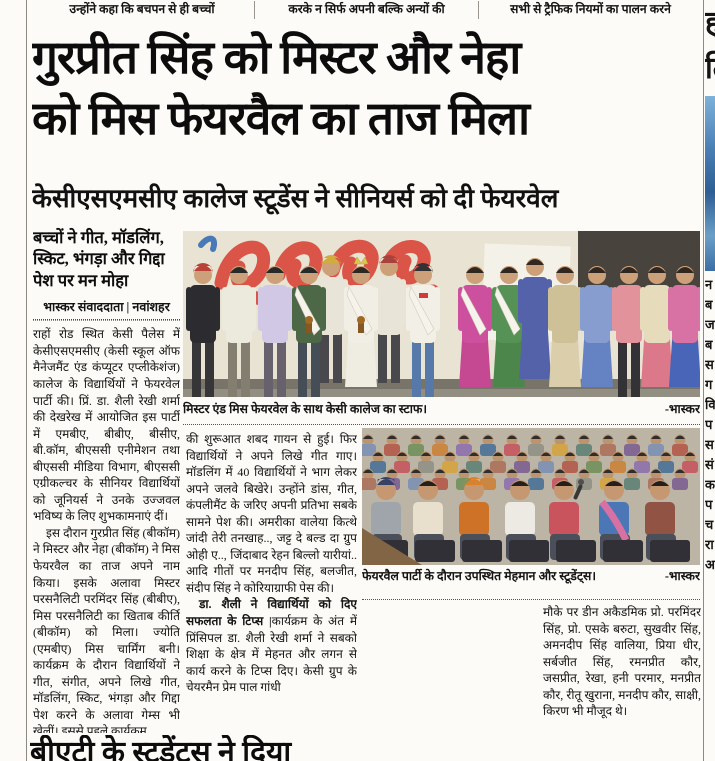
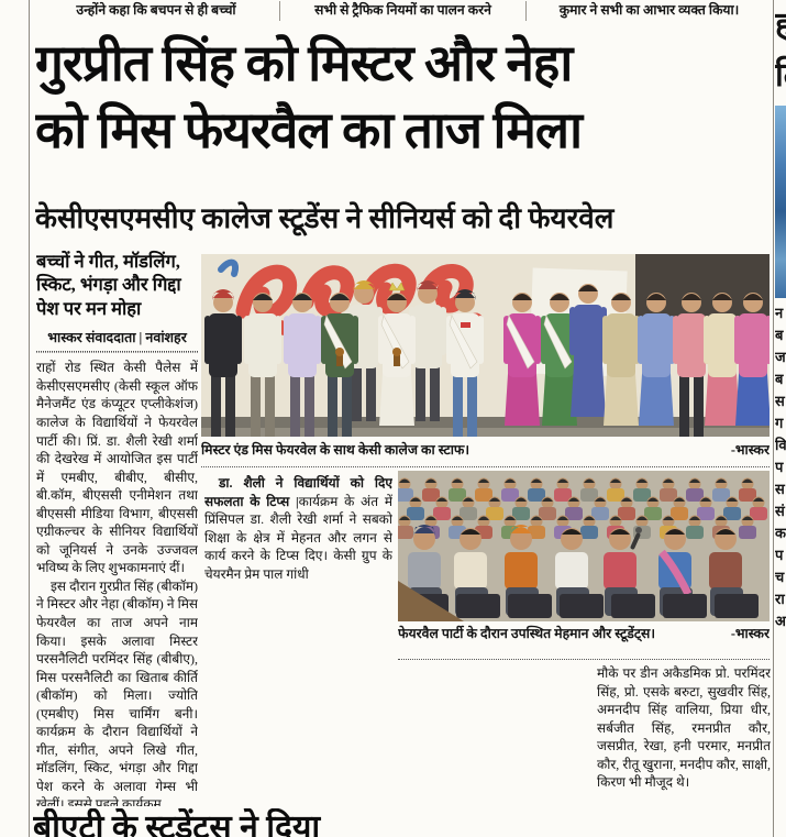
  उन्होंने कहा कि बचपन से ही बच्चों
- करके न सिर्फ अपनी बल्कि अन्यों की
  सभी से ट्रैफिक नियमों का पालन करने
+ कुमार ने सभी का आभार व्यक्त किया।
  गुरप्रीत सिंह को मिस्टर और नेहा
  को मिस फेयरवैल का ताज मिला
  केसीएसएमसीए कालेज स्टूडेंस ने सीनियर्स को दी फेयरवेल
  बच्चों ने गीत, मॉडलिंग, स्किट, भंगड़ा और गिद्दा पेश पर मन मोहा
  भास्कर संवाददाता | नवांशहर
  राहों रोड स्थित केसी पैलेस में केसीएसएमसीए (केसी स्कूल ऑफ मैनेजमैंट एंड कंप्यूटर एप्लीकेशंज) कालेज के विद्यार्थियों ने फेयरवेल पार्टी की। प्रिं. डा. शैली रेखी शर्मा की देखरेख में आयोजित इस पार्टी में एमबीए, बीबीए, बीसीए, बी.कॉम, बीएससी एनीमेशन तथा बीएससी मीडिया विभाग, बीएससी एग्रीकल्चर के सीनियर विद्यार्थियों को जूनियर्स ने उनके उज्जवल भविष्य के लिए शुभकामनाएं दीं।
  इस दौरान गुरप्रीत सिंह (बीकॉम) ने मिस्टर और नेहा (बीकॉम) ने मिस फेयरवैल का ताज अपने नाम किया। इसके अलावा मिस्टर परसनैलिटी परमिंदर सिंह (बीबीए), मिस परसनैलिटी का खिताब कीर्ति (बीकॉम) को मिला। ज्योति (एमबीए) मिस चार्मिंग बनी। कार्यक्रम के दौरान विद्यार्थियों ने गीत, संगीत, अपने लिखे गीत, मॉडलिंग, स्किट, भंगड़ा और गिद्दा पेश करने के अलावा गेम्स भी खेलीं। इससे पहले कार्यक्रम
  मिस्टर एंड मिस फेयरवेल के साथ केसी कालेज का स्टाफ।
  -भास्कर
- की शुरूआत शबद गायन से हुई। फिर विद्यार्थियों ने अपने लिखे गीत गाए। मॉडलिंग में 40 विद्यार्थियों ने भाग लेकर अपने जलवे बिखेरे। उन्होंने डांस, गीत, कंपलीमैंट के जरिए अपनी प्रतिभा सबके सामने पेश की। अमरीका वालेया कित्थे जांदी तेरी तनखाह.., जट्ट दे बल्ड दा ग्रुप ओही ए.., जिंदाबाद रेहन बिल्लो यारीयां.. आदि गीतों पर मनदीप सिंह, बलजीत, संदीप सिंह ने कोरियाग्राफी पेस की।
  डा. शैली ने विद्यार्थियों को दिए सफलता के टिप्स |कार्यक्रम के अंत में प्रिंसिपल डा. शैली रेखी शर्मा ने सबको शिक्षा के क्षेत्र में मेहनत और लगन से कार्य करने के टिप्स दिए। केसी ग्रुप के चेयरमैन प्रेम पाल गांधी
  फेयरवैल पार्टी के दौरान उपस्थित मेहमान और स्टूडेंट्स।
  -भास्कर
  मौके पर डीन अकैडमिक प्रो. परमिंदर सिंह, प्रो. एसके बरुटा, सुखवीर सिंह, अमनदीप सिंह वालिया, प्रिया धीर, सर्बजीत सिंह, रमनप्रीत कौर, जसप्रीत, रेखा, हनी परमार, मनप्रीत कौर, रीतू खुराना, मनदीप कौर, साक्षी, किरण भी मौजूद थे।
  बीएटी के स्टूडेंट्स ने दिया
  ह
  न
  ब
  ज
  ब
  स
  ग
  वि
  प
  स
  सं
  का
  प
  च
  रा
  अ
